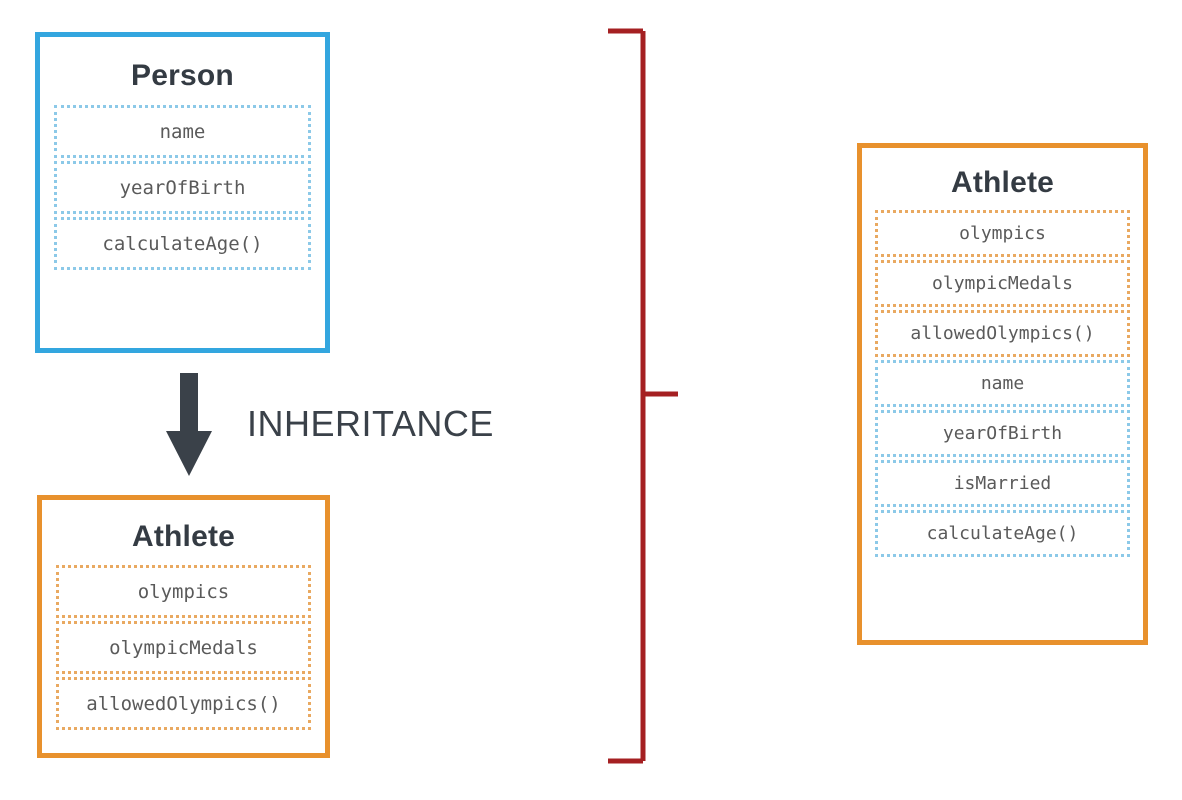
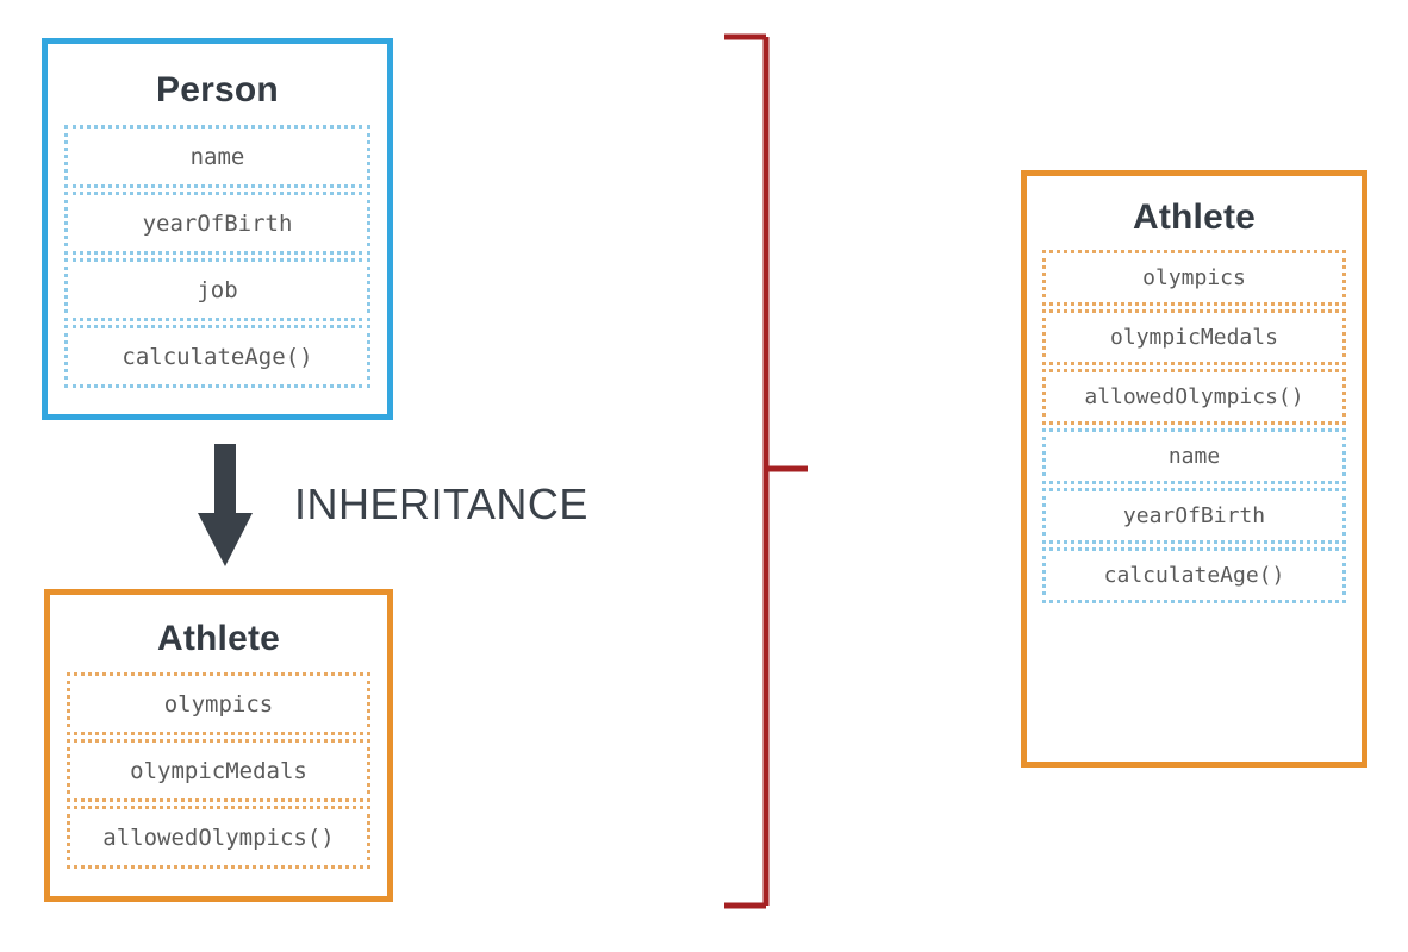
  Person
  name
  yearOfBirth
+ job
  calculateAge()
  INHERITANCE
  Athlete
  olympics
  olympicMedals
  allowedOlympics()
  Athlete
  olympics
  olympicMedals
  allowedOlympics()
  name
  yearOfBirth
- isMarried
  calculateAge()
